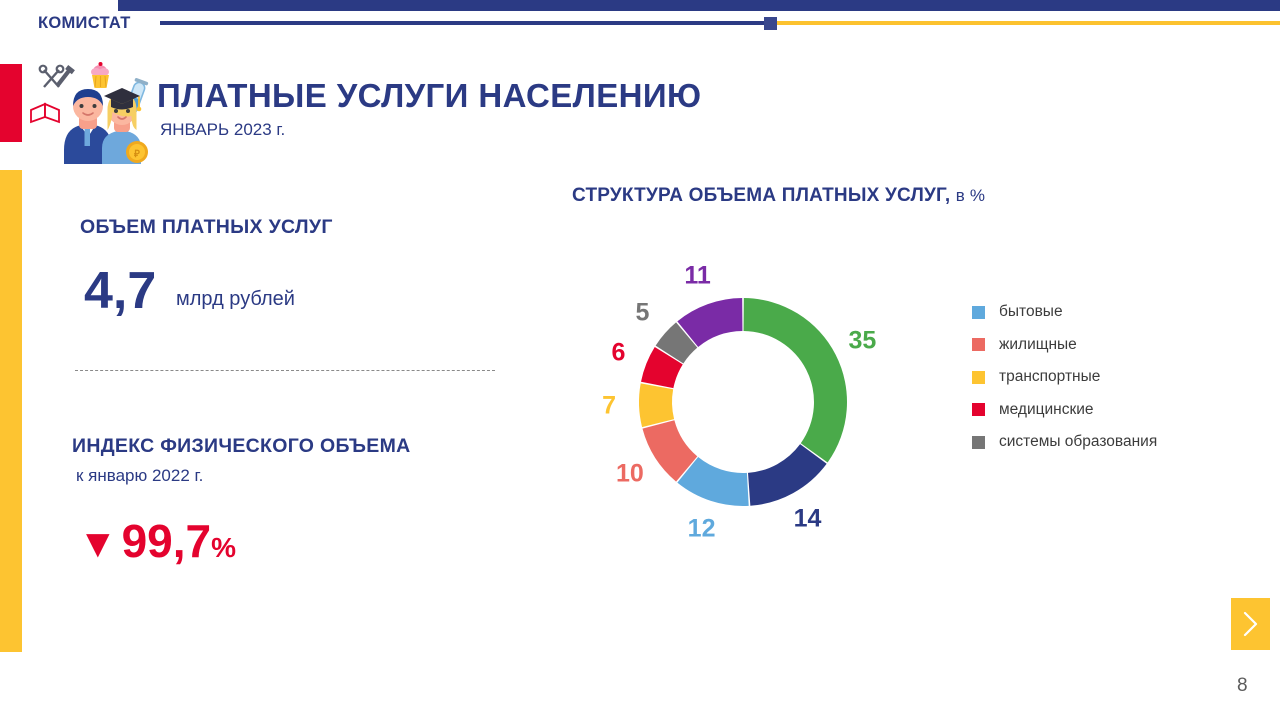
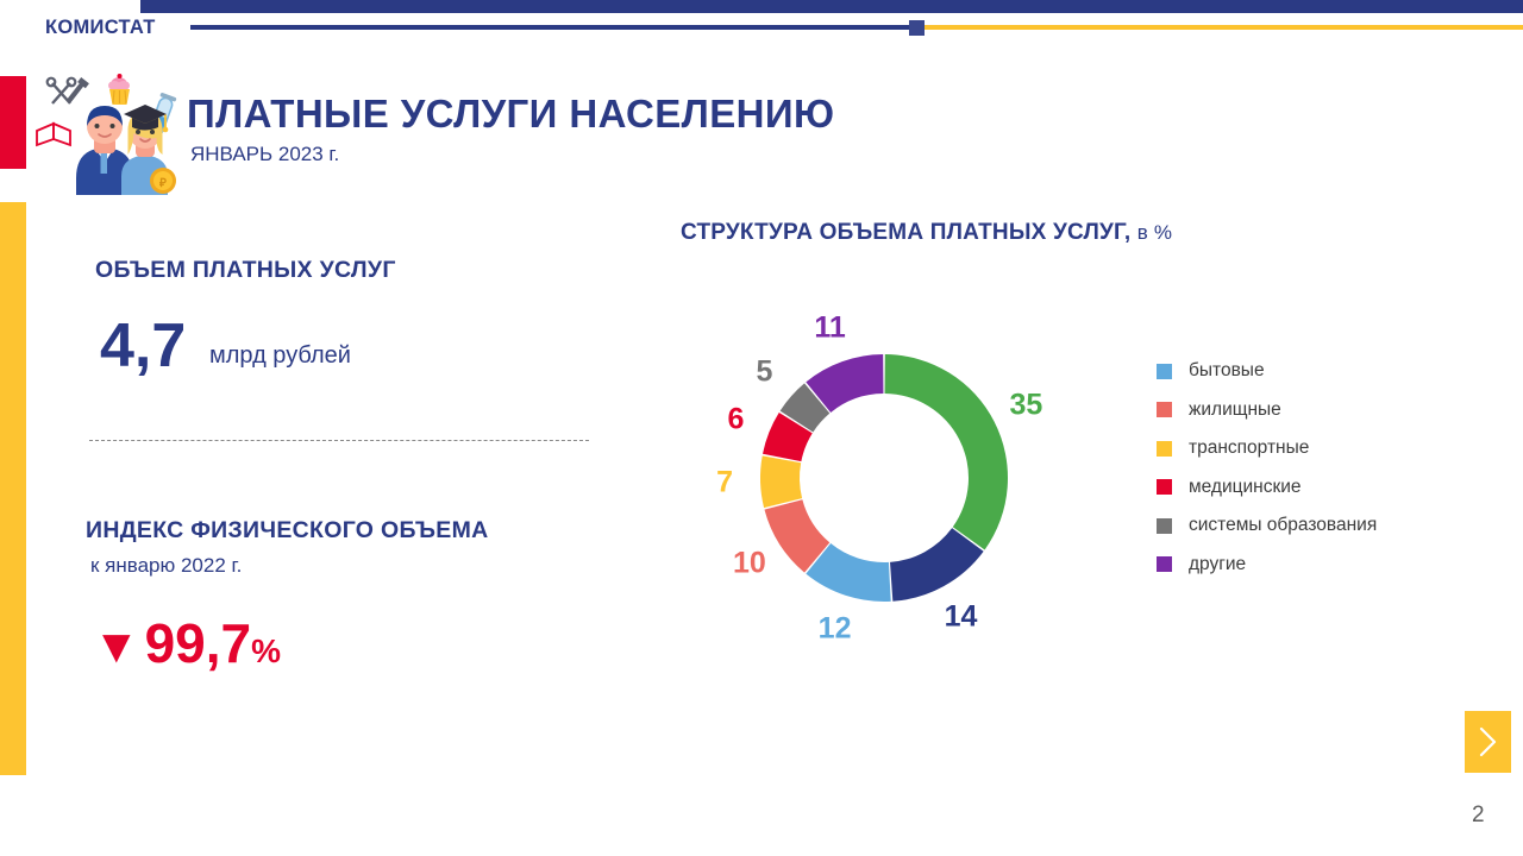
  КОМИСТАТ
  ₽
  ПЛАТНЫЕ УСЛУГИ НАСЕЛЕНИЮ
  ЯНВАРЬ 2023 г.
  ОБЪЕМ ПЛАТНЫХ УСЛУГ
  4,7
  млрд рублей
  ИНДЕКС ФИЗИЧЕСКОГО ОБЪЕМА
  к январю 2022 г.
  ▼
  99,7
  %
  СТРУКТУРА ОБЪЕМА ПЛАТНЫХ УСЛУГ, в %
  35
  14
  12
  10
  7
  6
  5
  11
  бытовые
  жилищные
  транспортные
  медицинские
  системы образования
+ другие
- 8
+ 2
